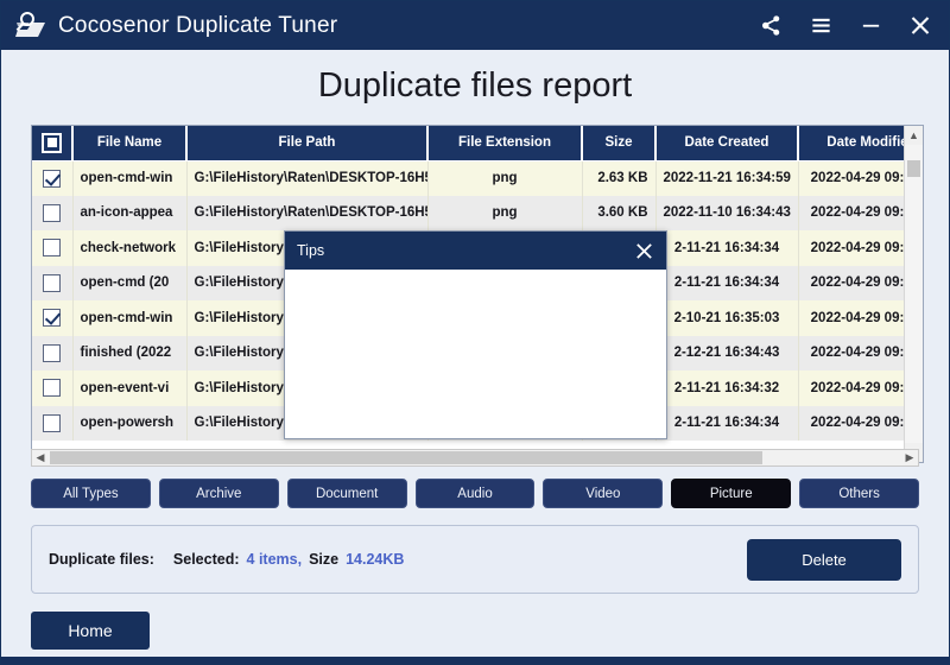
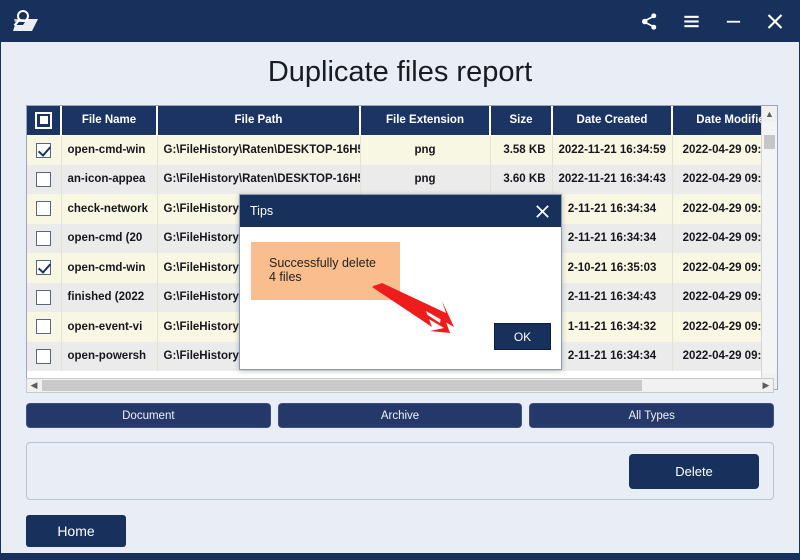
- Cocosenor Duplicate Tuner
  Duplicate files report
  	File Name	File Path	File Extension	Size	Date Created	Date Modifi
- 	open-cmd-win	G:\FileHistory\Raten\DESKTOP-16H	png	2.63 KB	2022-11-21 16:34:59	2022-04-29 09:
+ 	open-cmd-win	G:\FileHistory\Raten\DESKTOP-16H	png	3.58 KB	2022-11-21 16:34:59	2022-04-29 09:
- 	an-icon-appea	G:\FileHistory\Raten\DESKTOP-16H	png	3.60 KB	2022-11-10 16:34:43	2022-04-29 09:
+ 	an-icon-appea	G:\FileHistory\Raten\DESKTOP-16H	png	3.60 KB	2022-11-21 16:34:43	2022-04-29 09:
  	check-network	G:\FileHistory			2-11-21 16:34:34	2022-04-29 09:
  	open-cmd (20	G:\FileHistory			2-11-21 16:34:34	2022-04-29 09:
  	open-cmd-win	G:\FileHistory			2-10-21 16:35:03	2022-04-29 09:
- 	finished (2022	G:\FileHistory			2-12-21 16:34:43	2022-04-29 09:
+ 	finished (2022	G:\FileHistory			2-11-21 16:34:43	2022-04-29 09:
- 	open-event-vi	G:\FileHistory			2-11-21 16:34:32	2022-04-29 09:
+ 	open-event-vi	G:\FileHistory			1-11-21 16:34:32	2022-04-29 09:
  	open-powersh	G:\FileHistory			2-11-21 16:34:34	2022-04-29 09:
  ▲
  ◀
  ▶
- All Types
+ Document
  Archive
- Document
+ All Types
- Audio
- Video
- Picture
- Others
- Duplicate files:
- Selected:
- 4 items,
- Size
- 14.24KB
  Delete
  Home
  Tips
+ Successfully delete 4 files
+ OK
